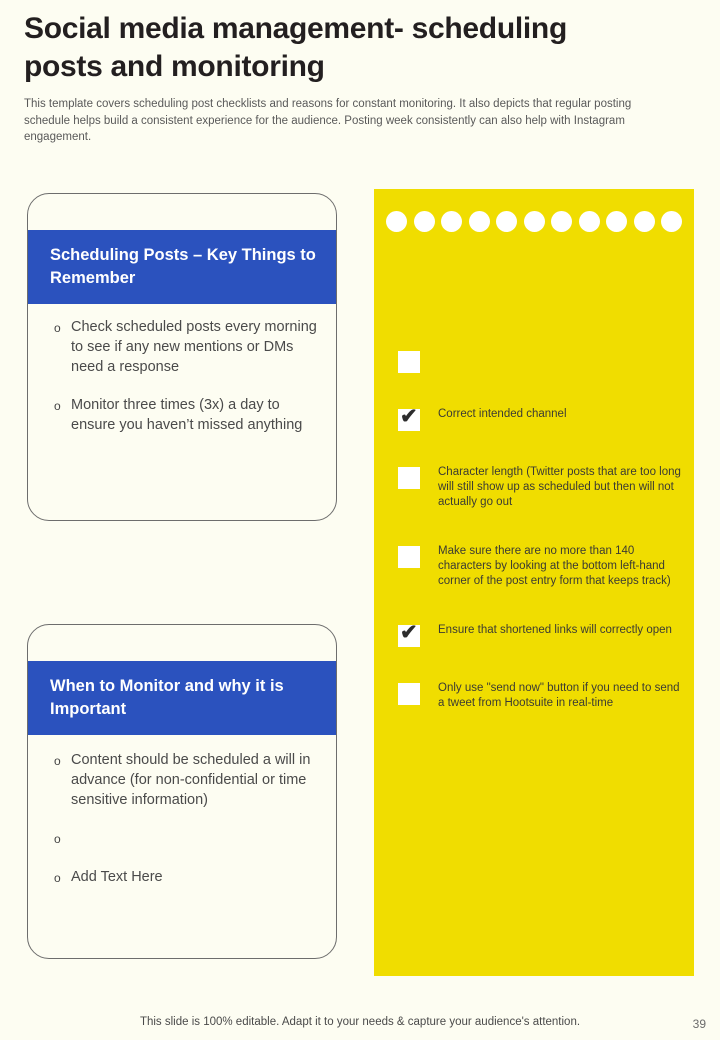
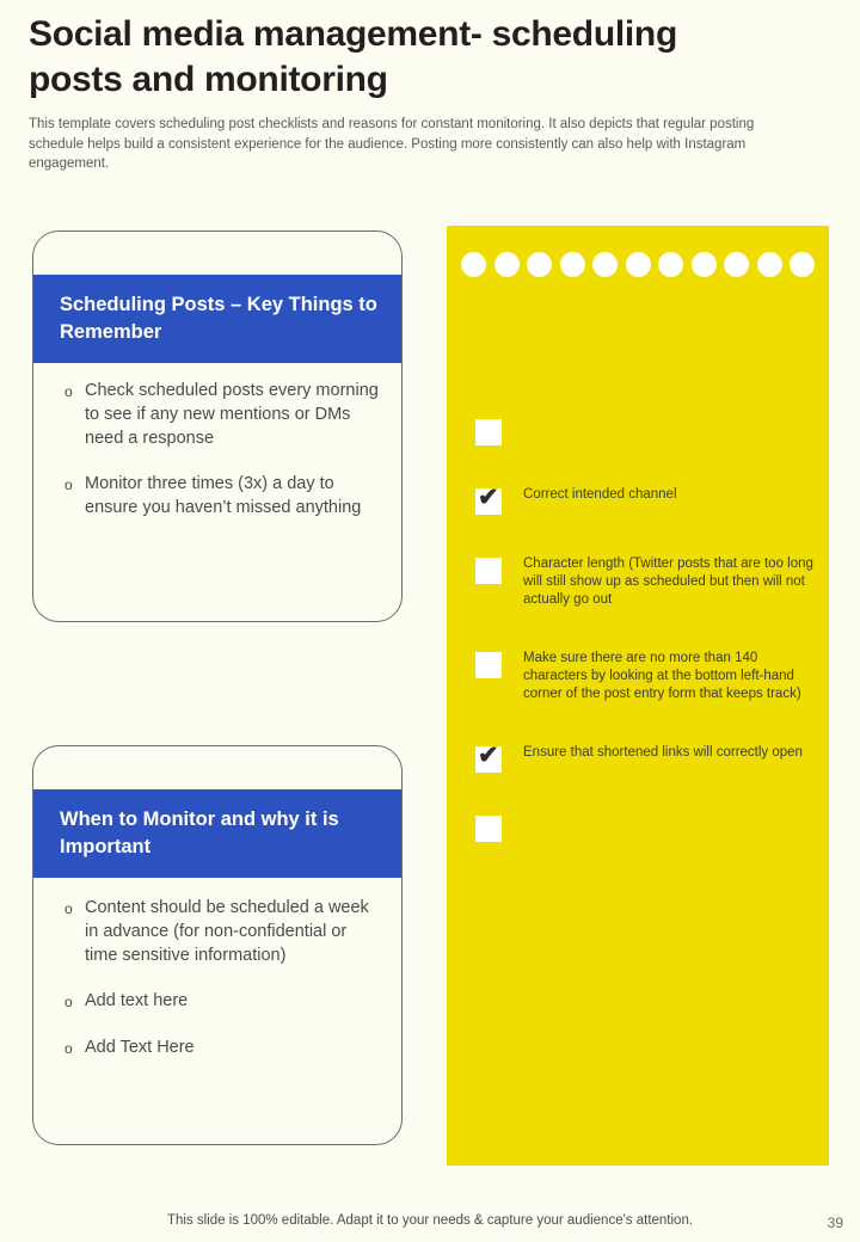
  Social media management- scheduling posts and monitoring
- This template covers scheduling post checklists and reasons for constant monitoring. It also depicts that regular posting schedule helps build a consistent experience for the audience. Posting week consistently can also help with Instagram engagement.
+ This template covers scheduling post checklists and reasons for constant monitoring. It also depicts that regular posting schedule helps build a consistent experience for the audience. Posting more consistently can also help with Instagram engagement.
  Scheduling Posts – Key Things to Remember
  o
  Check scheduled posts every morning to see if any new mentions or DMs need a response
  o
  Monitor three times (3x) a day to ensure you haven’t missed anything
  When to Monitor and why it is Important
  o
- Content should be scheduled a will in advance (for non-confidential or time sensitive information)
+ Content should be scheduled a week in advance (for non-confidential or time sensitive information)
  o
+ Add text here
  o
  Add Text Here
  ✔
  Correct intended channel
  Character length (Twitter posts that are too long will still show up as scheduled but then will not actually go out
  Make sure there are no more than 140 characters by looking at the bottom left-hand corner of the post entry form that keeps track)
  ✔
  Ensure that shortened links will correctly open
- Only use "send now" button if you need to send a tweet from Hootsuite in real-time
  This slide is 100% editable. Adapt it to your needs & capture your audience's attention.
  39
